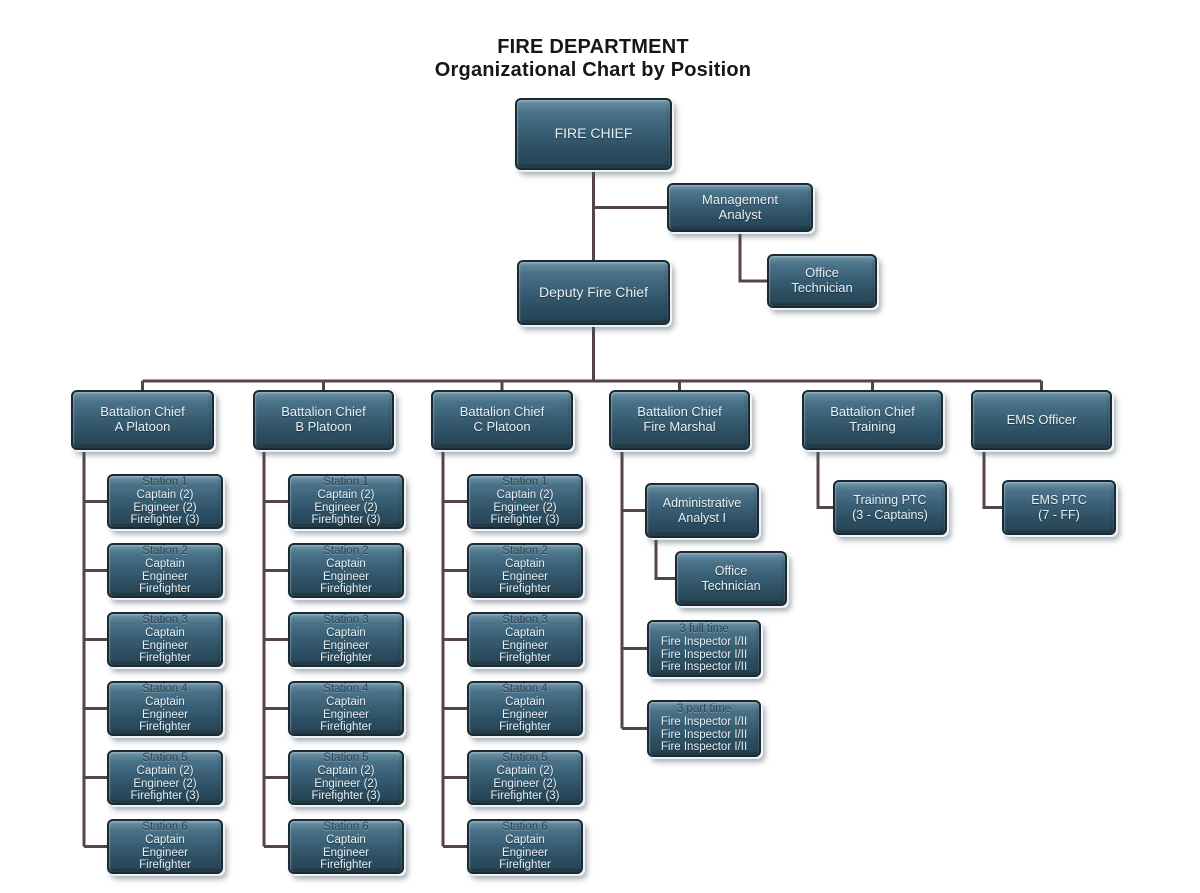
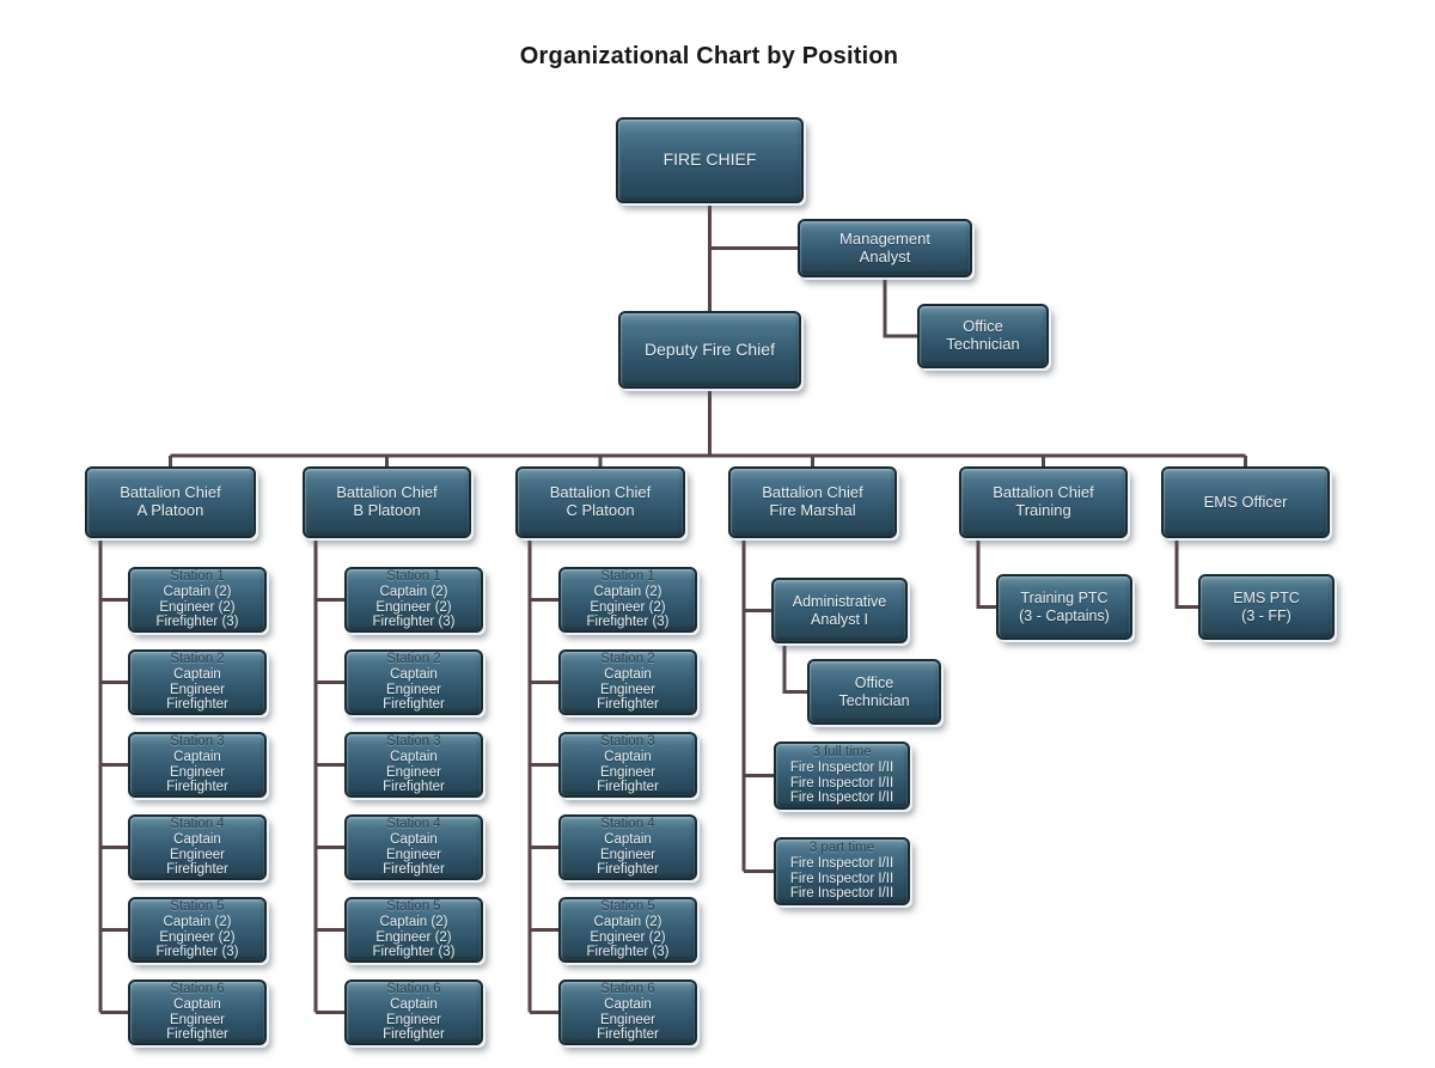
- FIRE DEPARTMENT
  Organizational Chart by Position
  FIRE CHIEF
  Management
  Analyst
  Office
  Technician
  Deputy Fire Chief
  Battalion Chief
  A Platoon
  Battalion Chief
  B Platoon
  Battalion Chief
  C Platoon
  Battalion Chief
  Fire Marshal
  Battalion Chief
  Training
  EMS Officer
  Administrative
  Analyst I
  Office
  Technician
  3 full time
  Fire Inspector I/II
  Fire Inspector I/II
  Fire Inspector I/II
  3 part time
  Fire Inspector I/II
  Fire Inspector I/II
  Fire Inspector I/II
  Training PTC
  (3 - Captains)
  EMS PTC
- (7 - FF)
+ (3 - FF)
  Station 1
  Captain (2)
  Engineer (2)
  Firefighter (3)
  Station 2
  Captain
  Engineer
  Firefighter
  Station 3
  Captain
  Engineer
  Firefighter
  Station 4
  Captain
  Engineer
  Firefighter
  Station 5
  Captain (2)
  Engineer (2)
  Firefighter (3)
  Station 6
  Captain
  Engineer
  Firefighter
  Station 1
  Captain (2)
  Engineer (2)
  Firefighter (3)
  Station 2
  Captain
  Engineer
  Firefighter
  Station 3
  Captain
  Engineer
  Firefighter
  Station 4
  Captain
  Engineer
  Firefighter
  Station 5
  Captain (2)
  Engineer (2)
  Firefighter (3)
  Station 6
  Captain
  Engineer
  Firefighter
  Station 1
  Captain (2)
  Engineer (2)
  Firefighter (3)
  Station 2
  Captain
  Engineer
  Firefighter
  Station 3
  Captain
  Engineer
  Firefighter
  Station 4
  Captain
  Engineer
  Firefighter
  Station 5
  Captain (2)
  Engineer (2)
  Firefighter (3)
  Station 6
  Captain
  Engineer
  Firefighter
